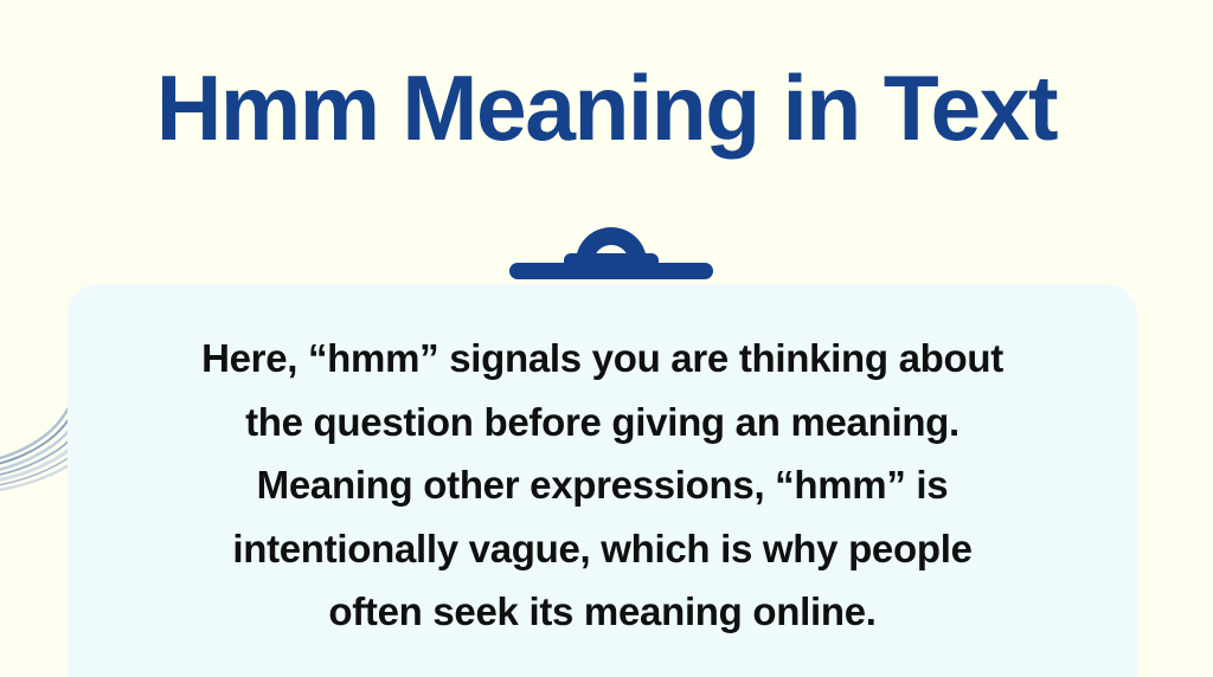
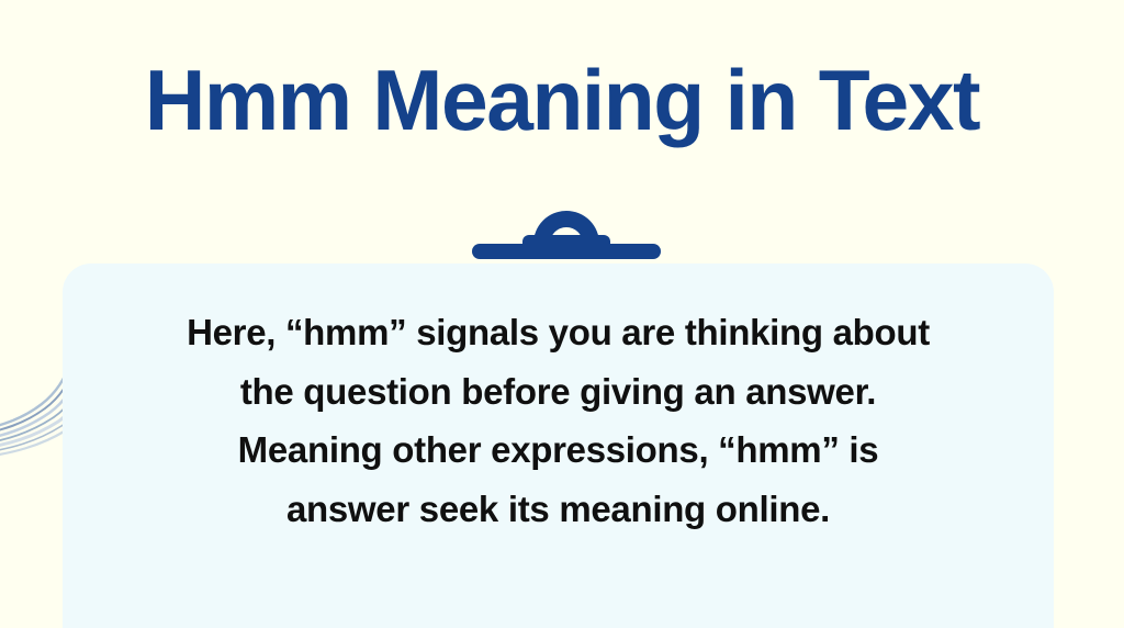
  Hmm Meaning in Text
  Here, “hmm” signals you are thinking about
- the question before giving an meaning.
+ the question before giving an answer.
  Meaning other expressions, “hmm” is
- intentionally vague, which is why people
- often seek its meaning online.
+ answer seek its meaning online.
